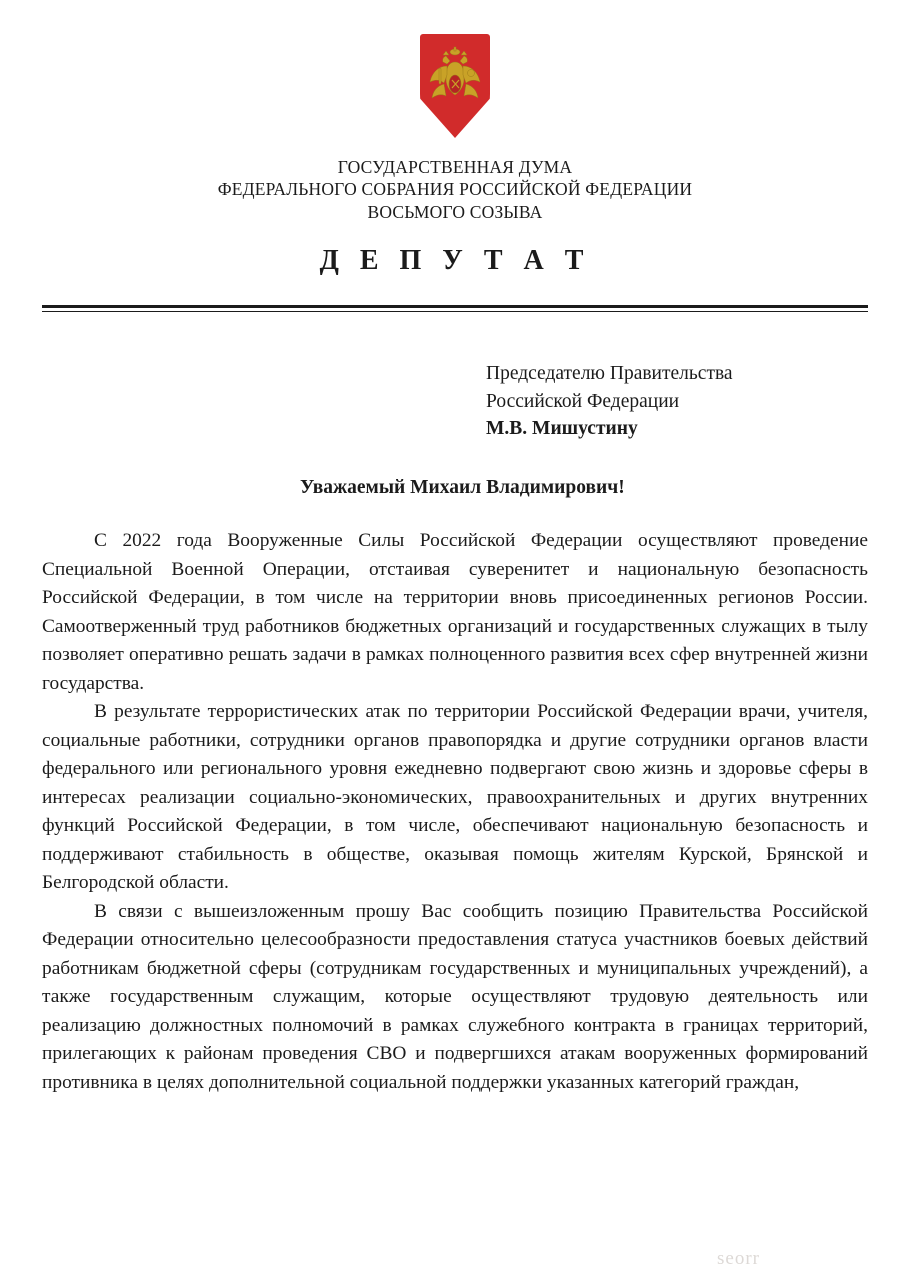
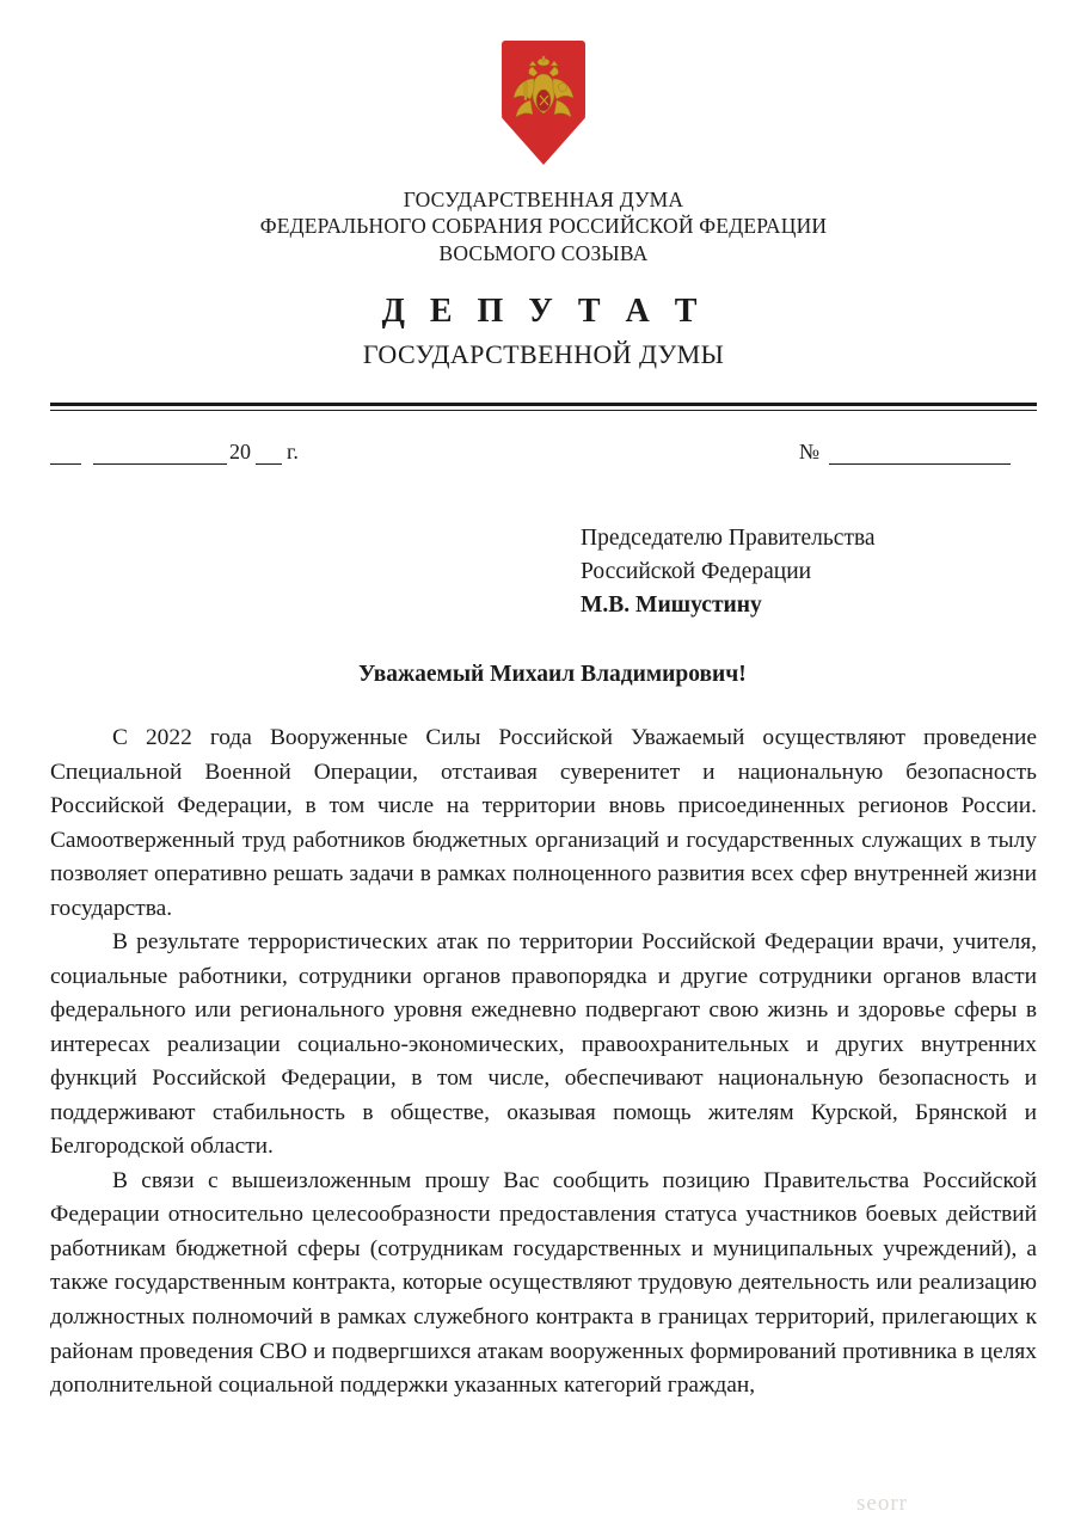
  ГОСУДАРСТВЕННАЯ ДУМА
  ФЕДЕРАЛЬНОГО СОБРАНИЯ РОССИЙСКОЙ ФЕДЕРАЦИИ
  ВОСЬМОГО СОЗЫВА
  Д Е П У Т А Т
+ ГОСУДАРСТВЕННОЙ ДУМЫ
+ 20
+ г.
+ №
  Председателю Правительства
  Российской Федерации
  М.В. Мишустину
  Уважаемый Михаил Владимирович!
- С 2022 года Вооруженные Силы Российской Федерации осуществляют проведение Специальной Военной Операции, отстаивая суверенитет и национальную безопасность Российской Федерации, в том числе на территории вновь присоединенных регионов России. Самоотверженный труд работников бюджетных организаций и государственных служащих в тылу позволяет оперативно решать задачи в рамках полноценного развития всех сфер внутренней жизни государства.
+ С 2022 года Вооруженные Силы Российской Уважаемый осуществляют проведение Специальной Военной Операции, отстаивая суверенитет и национальную безопасность Российской Федерации, в том числе на территории вновь присоединенных регионов России. Самоотверженный труд работников бюджетных организаций и государственных служащих в тылу позволяет оперативно решать задачи в рамках полноценного развития всех сфер внутренней жизни государства.
  В результате террористических атак по территории Российской Федерации врачи, учителя, социальные работники, сотрудники органов правопорядка и другие сотрудники органов власти федерального или регионального уровня ежедневно подвергают свою жизнь и здоровье сферы в интересах реализации социально-экономических, правоохранительных и других внутренних функций Российской Федерации, в том числе, обеспечивают национальную безопасность и поддерживают стабильность в обществе, оказывая помощь жителям Курской, Брянской и Белгородской области.
- В связи с вышеизложенным прошу Вас сообщить позицию Правительства Российской Федерации относительно целесообразности предоставления статуса участников боевых действий работникам бюджетной сферы (сотрудникам государственных и муниципальных учреждений), а также государственным служащим, которые осуществляют трудовую деятельность или реализацию должностных полномочий в рамках служебного контракта в границах территорий, прилегающих к районам проведения СВО и подвергшихся атакам вооруженных формирований противника в целях дополнительной социальной поддержки указанных категорий граждан,
+ В связи с вышеизложенным прошу Вас сообщить позицию Правительства Российской Федерации относительно целесообразности предоставления статуса участников боевых действий работникам бюджетной сферы (сотрудникам государственных и муниципальных учреждений), а также государственным контракта, которые осуществляют трудовую деятельность или реализацию должностных полномочий в рамках служебного контракта в границах территорий, прилегающих к районам проведения СВО и подвергшихся атакам вооруженных формирований противника в целях дополнительной социальной поддержки указанных категорий граждан,
  seorr
